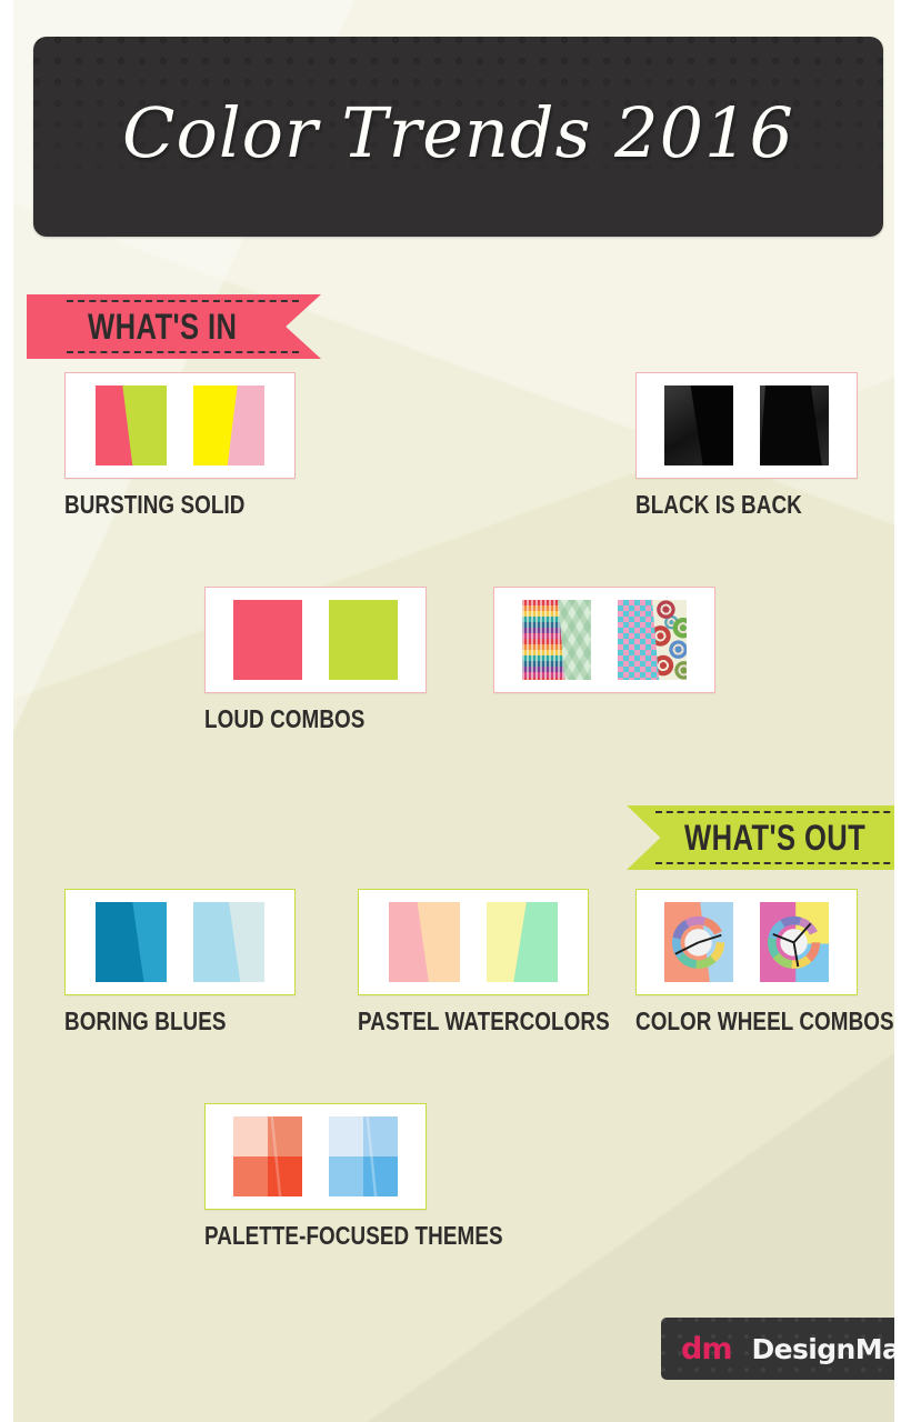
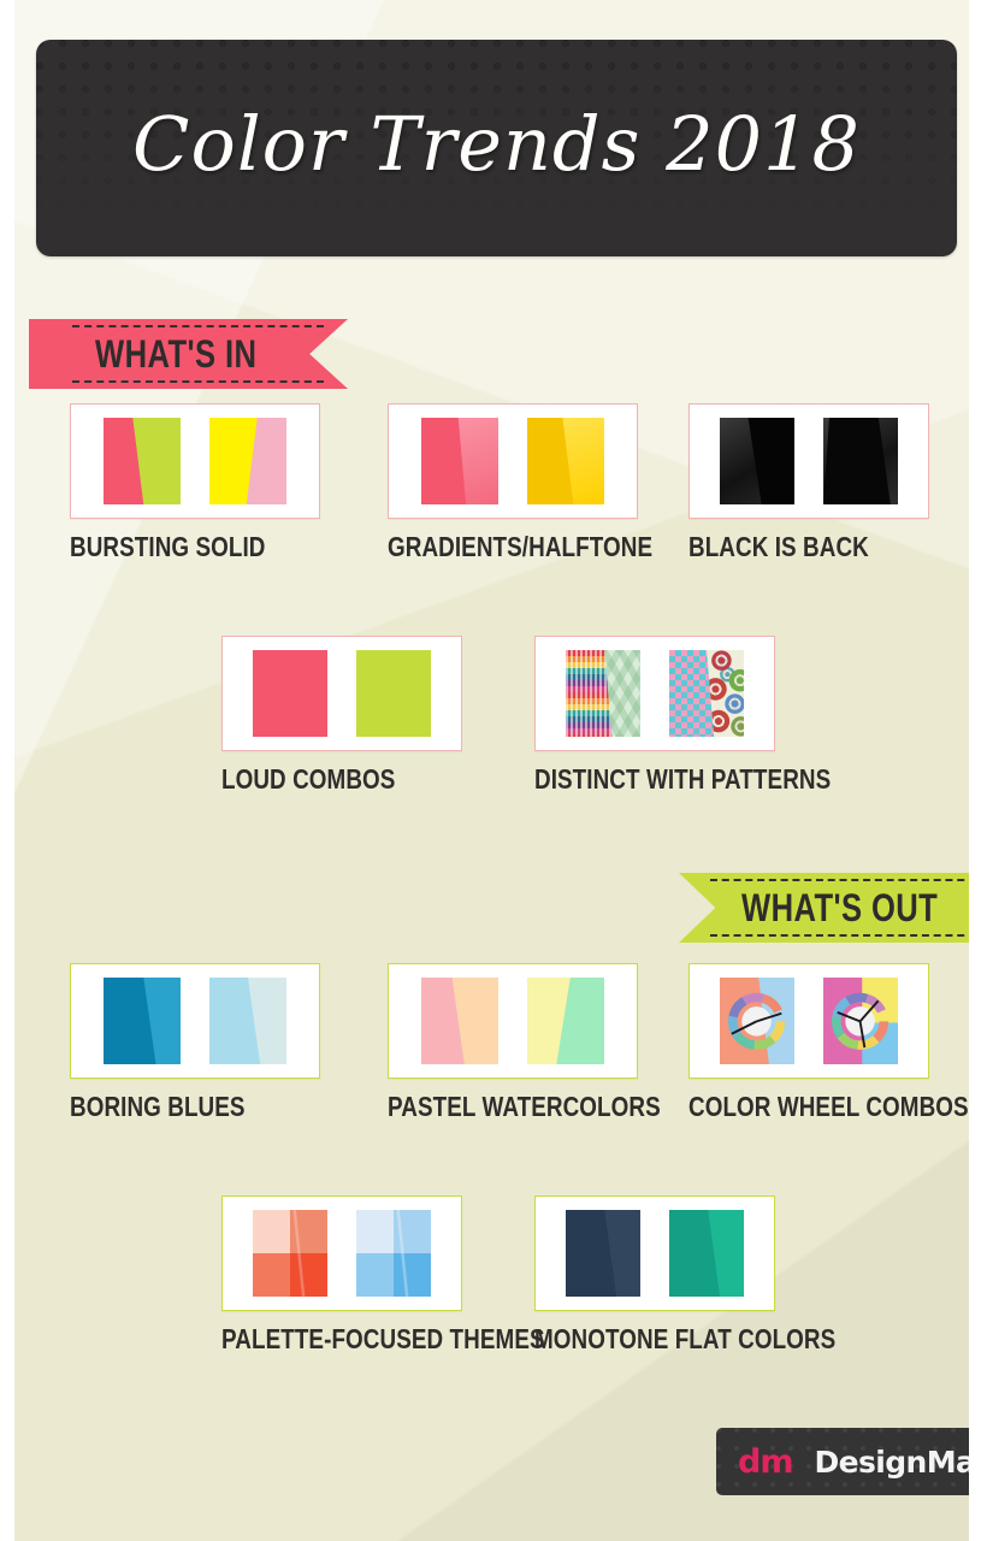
- Color Trends 2016
+ Color Trends 2018
  WHAT'S IN
  BURSTING SOLID
+ GRADIENTS/HALFTONE
  BLACK IS BACK
  LOUD COMBOS
+ DISTINCT WITH PATTERNS
  WHAT'S OUT
  BORING BLUES
  PASTEL WATERCOLORS
  COLOR WHEEL COMBOS
  PALETTE-FOCUSED THEMES
+ MONOTONE FLAT COLORS
  dm
